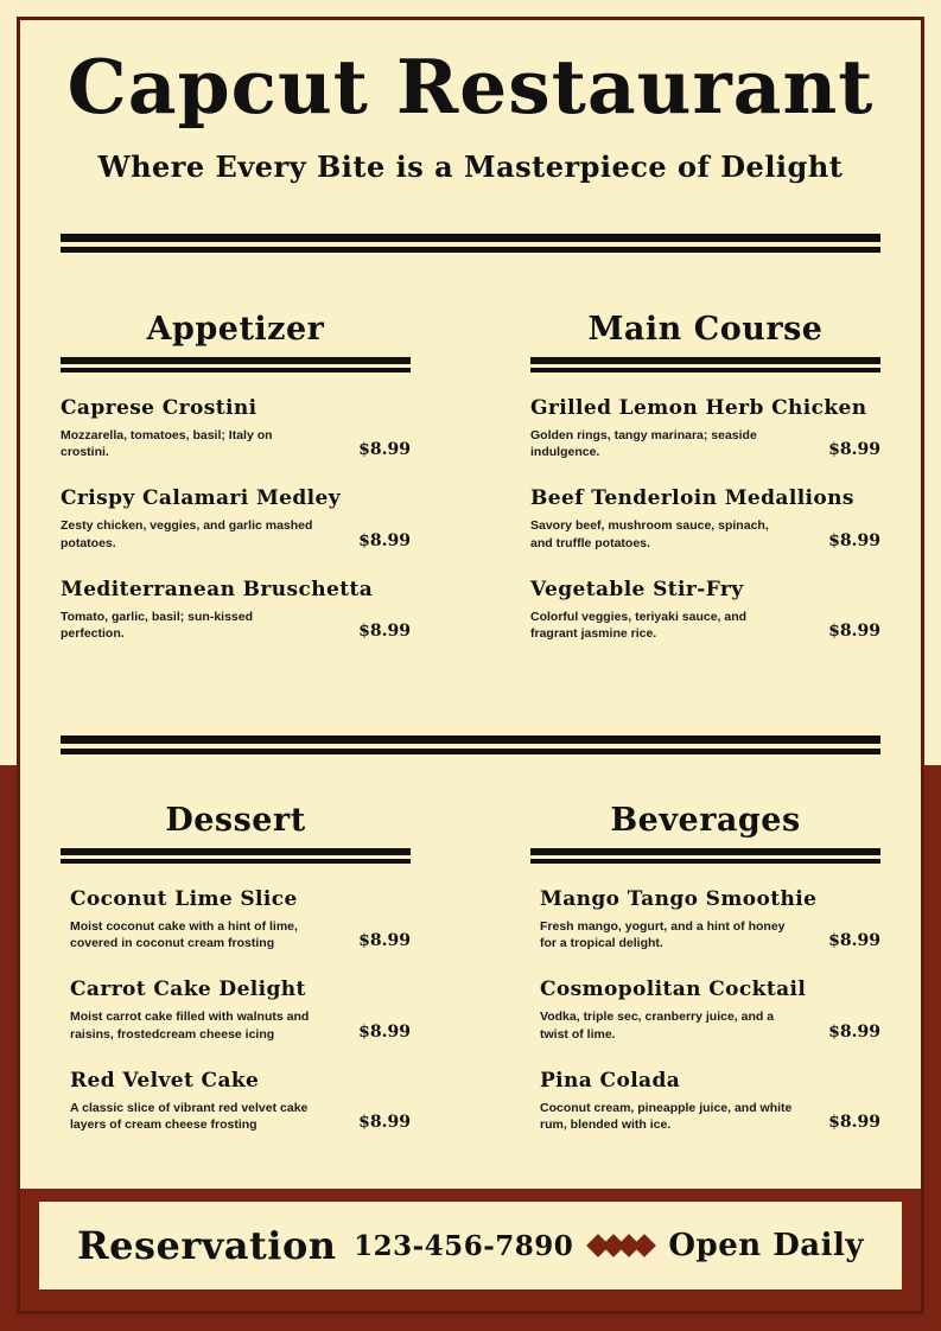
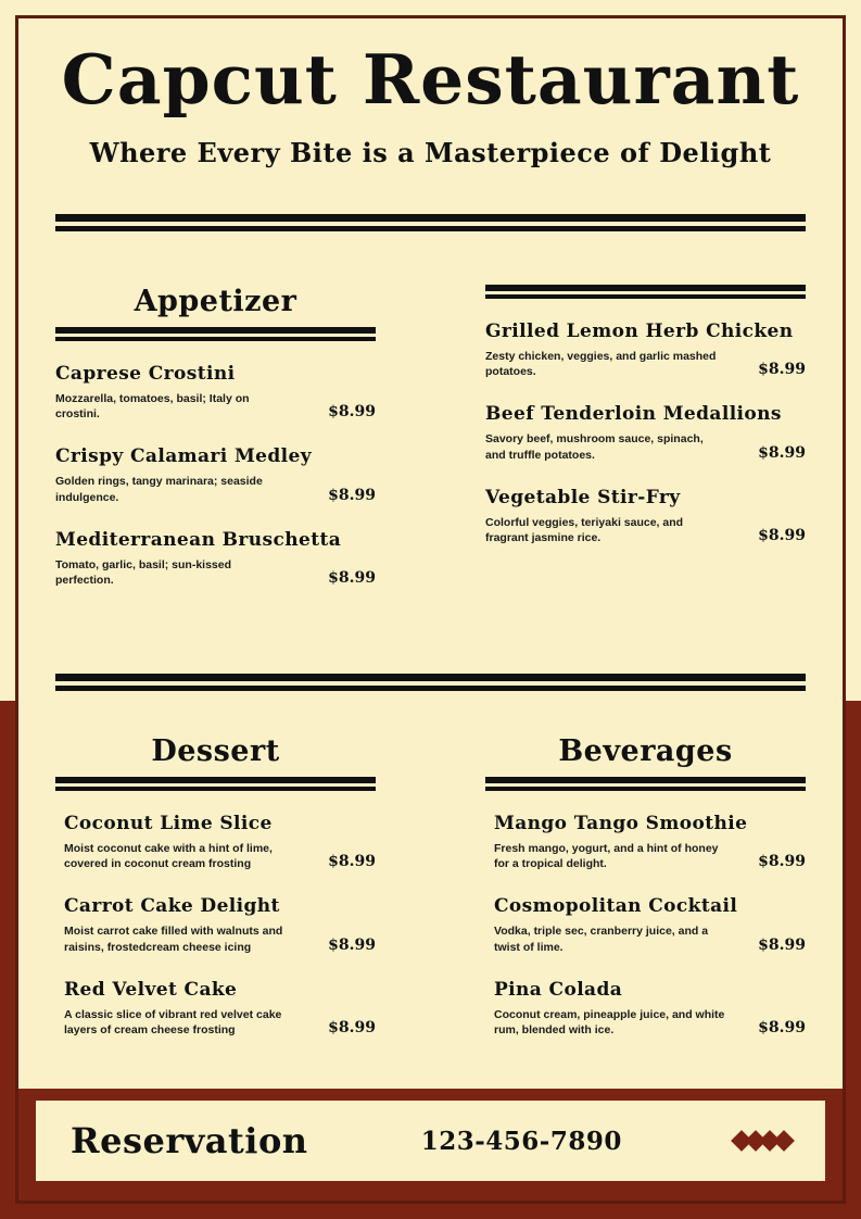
  Capcut Restaurant
  Where Every Bite is a Masterpiece of Delight
  Appetizer
  Caprese Crostini
  Mozzarella, tomatoes, basil; Italy on crostini.
  $8.99
  Crispy Calamari Medley
- Zesty chicken, veggies, and garlic mashed potatoes.
+ Golden rings, tangy marinara; seaside indulgence.
  $8.99
  Mediterranean Bruschetta
  Tomato, garlic, basil; sun-kissed perfection.
  $8.99
- Main Course
  Grilled Lemon Herb Chicken
- Golden rings, tangy marinara; seaside indulgence.
+ Zesty chicken, veggies, and garlic mashed potatoes.
  $8.99
  Beef Tenderloin Medallions
  Savory beef, mushroom sauce, spinach, and truffle potatoes.
  $8.99
  Vegetable Stir-Fry
  Colorful veggies, teriyaki sauce, and fragrant jasmine rice.
  $8.99
  Dessert
  Coconut Lime Slice
  Moist coconut cake with a hint of lime, covered in coconut cream frosting
  $8.99
  Carrot Cake Delight
  Moist carrot cake filled with walnuts and raisins, frostedcream cheese icing
  $8.99
  Red Velvet Cake
  A classic slice of vibrant red velvet cake layers of cream cheese frosting
  $8.99
  Beverages
  Mango Tango Smoothie
  Fresh mango, yogurt, and a hint of honey for a tropical delight.
  $8.99
  Cosmopolitan Cocktail
  Vodka, triple sec, cranberry juice, and a twist of lime.
  $8.99
  Pina Colada
  Coconut cream, pineapple juice, and white rum, blended with ice.
  $8.99
  Reservation
  123-456-7890
- Open Daily
